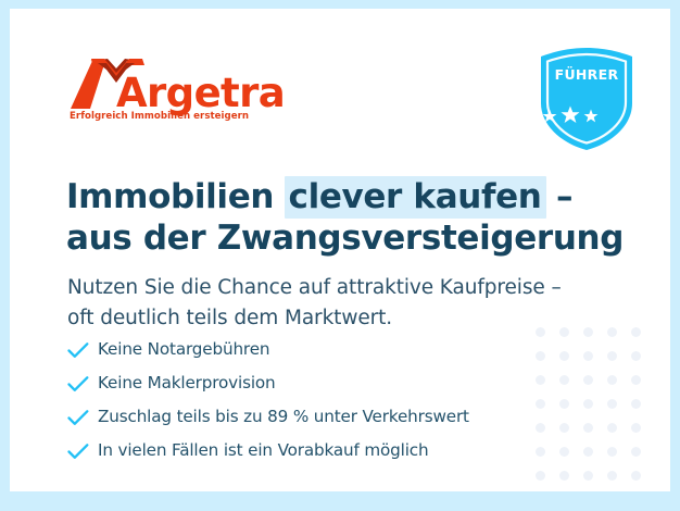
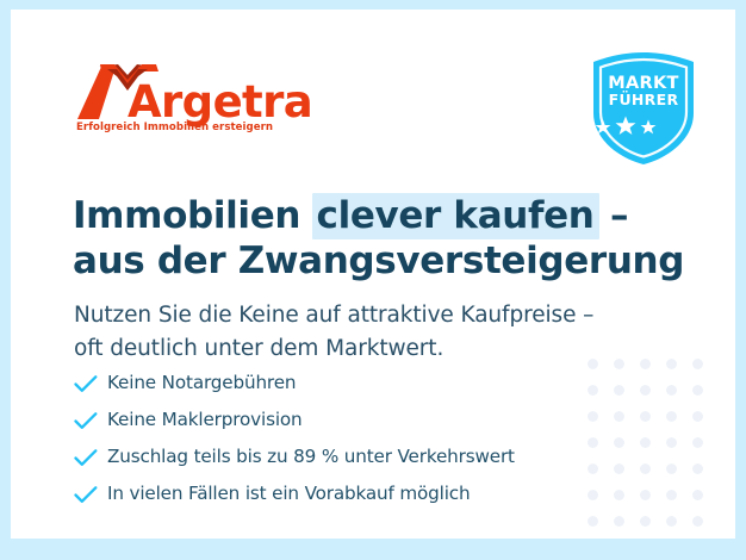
  Argetra
  Erfolgreich Immobilien ersteigern
+ MARKT
  FÜHRER
  Immobilien clever kaufen –
  aus der Zwangsversteigerung
- Nutzen Sie die Chance auf attraktive Kaufpreise –
+ Nutzen Sie die Keine auf attraktive Kaufpreise –
- oft deutlich teils dem Marktwert.
+ oft deutlich unter dem Marktwert.
  Keine Notargebühren
  Keine Maklerprovision
  Zuschlag teils bis zu 89 % unter Verkehrswert
  In vielen Fällen ist ein Vorabkauf möglich
